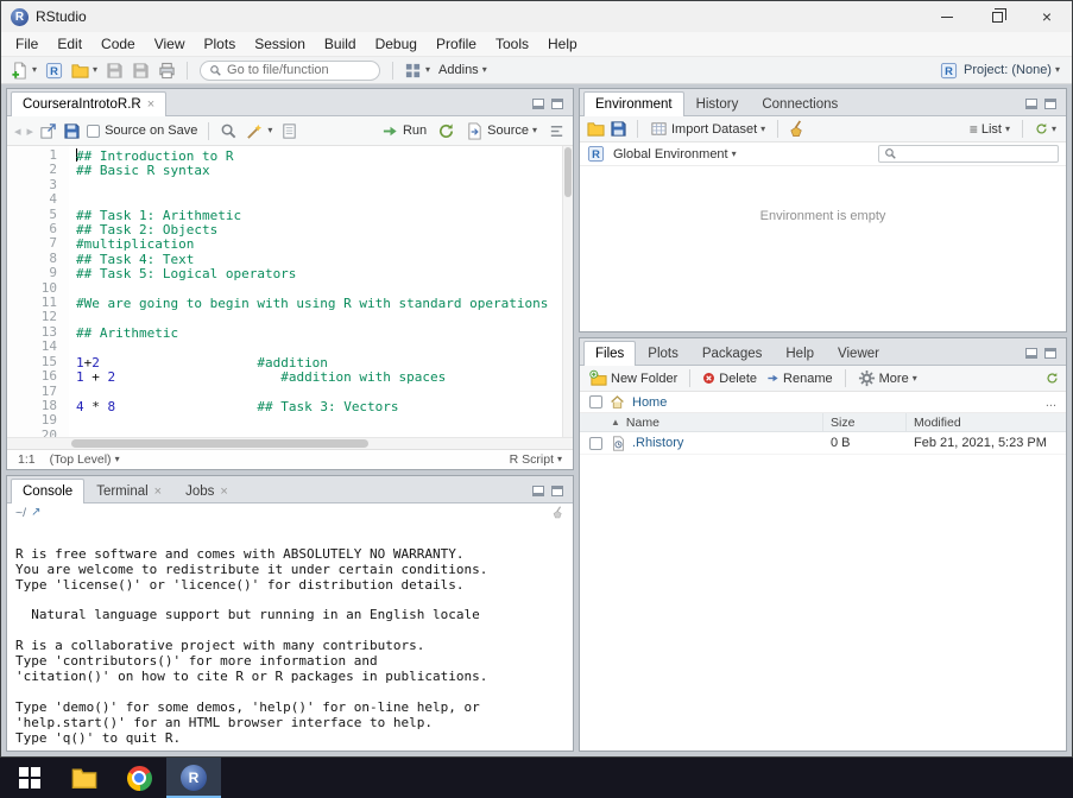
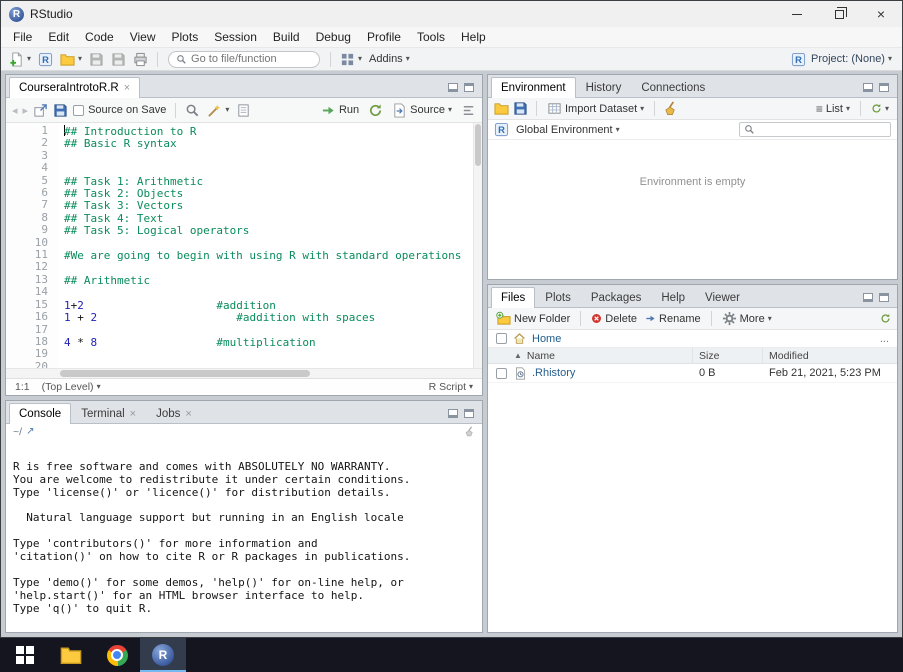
  R
  RStudio
  ×
  File
  Edit
  Code
  View
  Plots
  Session
  Build
  Debug
  Profile
  Tools
  Help
  ▾
  ▾
  Go to file/function
  ▾
  Addins
  ▾
  Project: (None)
  ▾
  CourseraIntrotoR.R
  ×
  ◂
  ▸
  Source on Save
  ▾
  Run
  Source
  ▾
  1
  2
  3
  4
  5
  6
  7
  8
  9
  10
  11
  12
  13
  14
  15
  16
  17
  18
  19
  20
  ## Introduction to R
  ## Basic R syntax
  ## Task 1: Arithmetic
  ## Task 2: Objects
- #multiplication
+ ## Task 3: Vectors
  ## Task 4: Text
  ## Task 5: Logical operators
  #We are going to begin with using R with standard operations
  ## Arithmetic
  1+2 #addition
  1 + 2 #addition with spaces
- 4 * 8 ## Task 3: Vectors
+ 4 * 8 #multiplication
  1:1
  (Top Level)
  ▾
  R Script
  ▾
  Console
  Terminal
  ×
  Jobs
  ×
  ~/
  ↗
  R is free software and comes with ABSOLUTELY NO WARRANTY.
  You are welcome to redistribute it under certain conditions.
  Type 'license()' or 'licence()' for distribution details.
  Natural language support but running in an English locale
- R is a collaborative project with many contributors.
  Type 'contributors()' for more information and
  'citation()' on how to cite R or R packages in publications.
  Type 'demo()' for some demos, 'help()' for on-line help, or
  'help.start()' for an HTML browser interface to help.
  Type 'q()' to quit R.
  Environment
  History
  Connections
  Import Dataset
  ▾
  ≡
  List
  ▾
  ▾
  Global Environment
  ▾
  Environment is empty
  Files
  Plots
  Packages
  Help
  Viewer
  New Folder
  Delete
  Rename
  More
  ▾
  Home
  ...
  ▲
  Name
  Size
  Modified
  .Rhistory
  0 B
  Feb 21, 2021, 5:23 PM
  R
